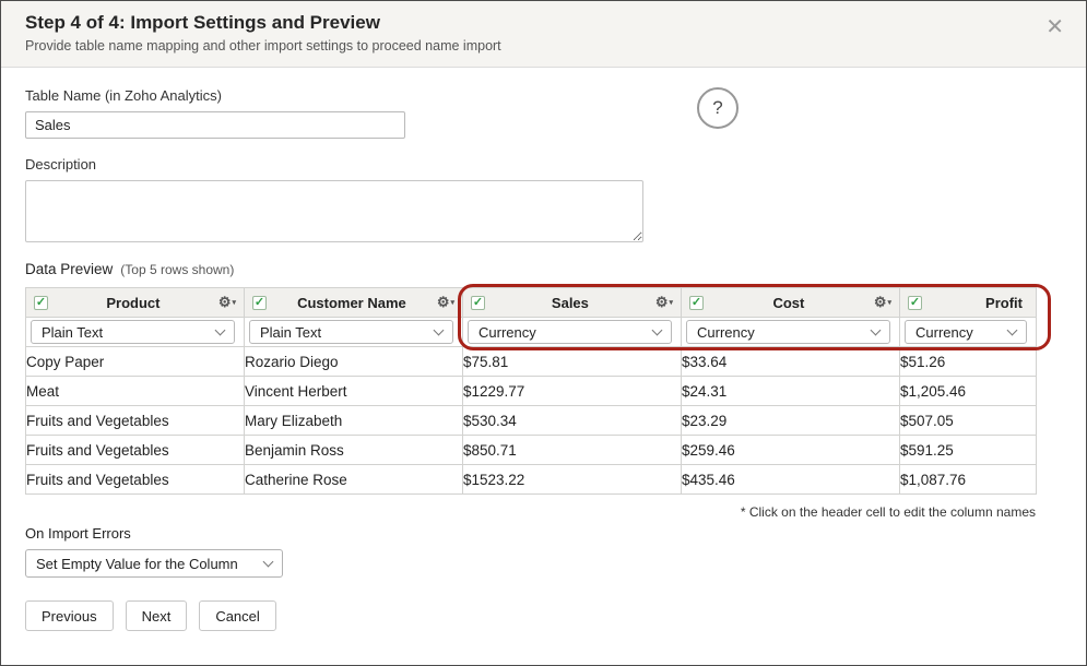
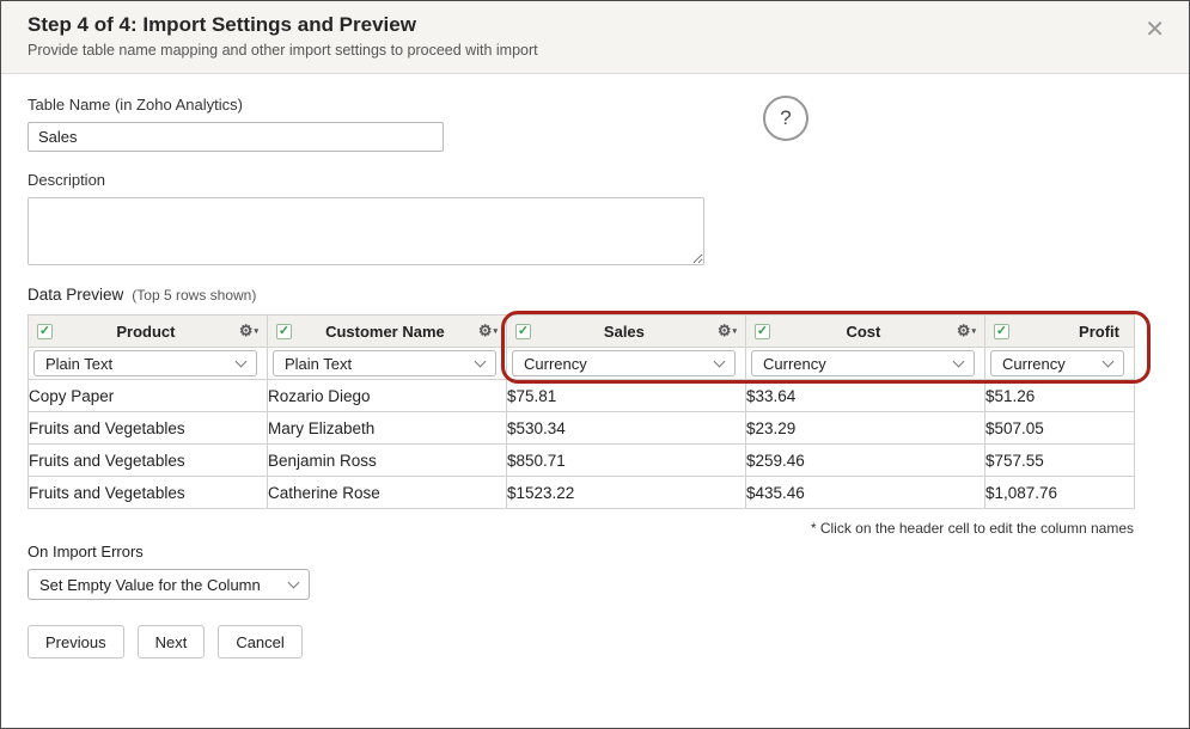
  Step 4 of 4: Import Settings and Preview
- Provide table name mapping and other import settings to proceed name import
+ Provide table name mapping and other import settings to proceed with import
  ✕
  Table Name (in Zoho Analytics)
  Sales
  ?
  Description
  Data Preview
  (Top 5 rows shown)
  ✓ Product ⚙	✓ Customer Name ⚙	✓ Sales ⚙	✓ Cost ⚙	✓ Profit
  Plain Text	Plain Text	Currency	Currency	Currency
  Copy Paper	Rozario Diego	$75.81	$33.64	$51.26
- Meat	Vincent Herbert	$1229.77	$24.31	$1,205.46
  Fruits and Vegetables	Mary Elizabeth	$530.34	$23.29	$507.05
- Fruits and Vegetables	Benjamin Ross	$850.71	$259.46	$591.25
+ Fruits and Vegetables	Benjamin Ross	$850.71	$259.46	$757.55
  Fruits and Vegetables	Catherine Rose	$1523.22	$435.46	$1,087.76
  * Click on the header cell to edit the column names
  On Import Errors
  Set Empty Value for the Column
  Previous
  Next
  Cancel
